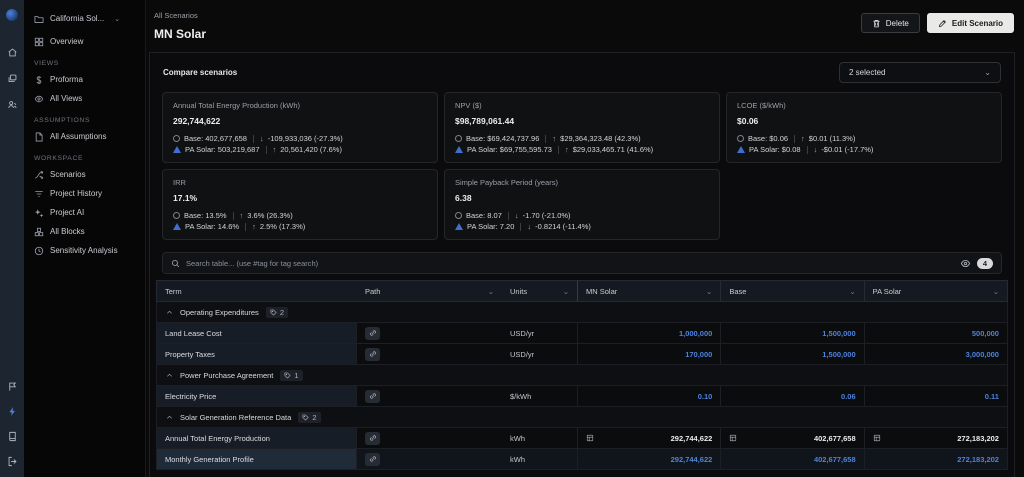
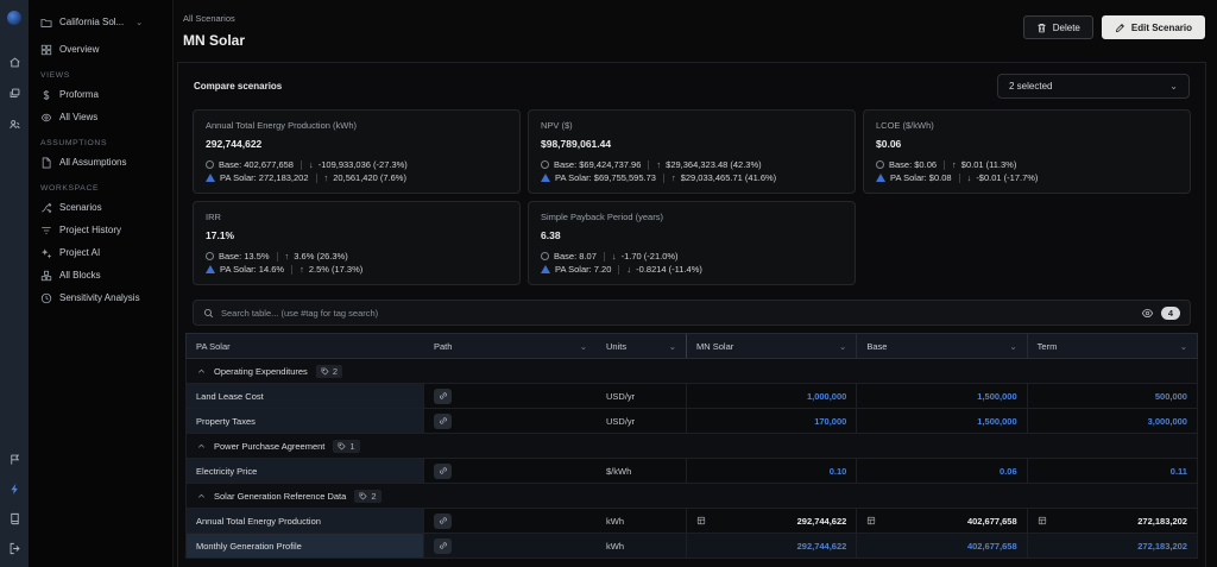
  California Sol...
  Overview
  Proforma
  All Views
  All Assumptions
  Scenarios
  Project History
  Project AI
  All Blocks
  Sensitivity Analysis
  All Scenarios
  MN Solar
  Delete
  Edit Scenario
  Compare scenarios
  2 selected
  ⌄
  Annual Total Energy Production (kWh)
  292,744,622
  Base: 402,677,658
  ↓
  -109,933,036 (-27.3%)
- PA Solar: 503,219,687
+ PA Solar: 272,183,202
  ↑
  20,561,420 (7.6%)
  NPV ($)
  $98,789,061.44
  Base: $69,424,737.96
  ↑
  $29,364,323.48 (42.3%)
  PA Solar: $69,755,595.73
  ↑
  $29,033,465.71 (41.6%)
  LCOE ($/kWh)
  $0.06
  Base: $0.06
  ↑
  $0.01 (11.3%)
  PA Solar: $0.08
  ↓
  -$0.01 (-17.7%)
  IRR
  17.1%
  Base: 13.5%
  ↑
  3.6% (26.3%)
  PA Solar: 14.6%
  ↑
  2.5% (17.3%)
  Simple Payback Period (years)
  6.38
  Base: 8.07
  ↓
  -1.70 (-21.0%)
  PA Solar: 7.20
  ↓
  -0.8214 (-11.4%)
  Search table... (use #tag for tag search)
  4
- Term
+ PA Solar
  Path
  ⌄
  Units
  ⌄
  MN Solar
  ⌄
  Base
  ⌄
- PA Solar
+ Term
  ⌄
  Operating Expenditures
  2
  Land Lease Cost
  USD/yr
  1,000,000
  1,500,000
  500,000
  Property Taxes
  USD/yr
  170,000
  1,500,000
  3,000,000
  Power Purchase Agreement
  1
  Electricity Price
  $/kWh
  0.10
  0.06
  0.11
  Solar Generation Reference Data
  2
  Annual Total Energy Production
  kWh
  292,744,622
  402,677,658
  272,183,202
  Monthly Generation Profile
  kWh
  292,744,622
  402,677,658
  272,183,202
